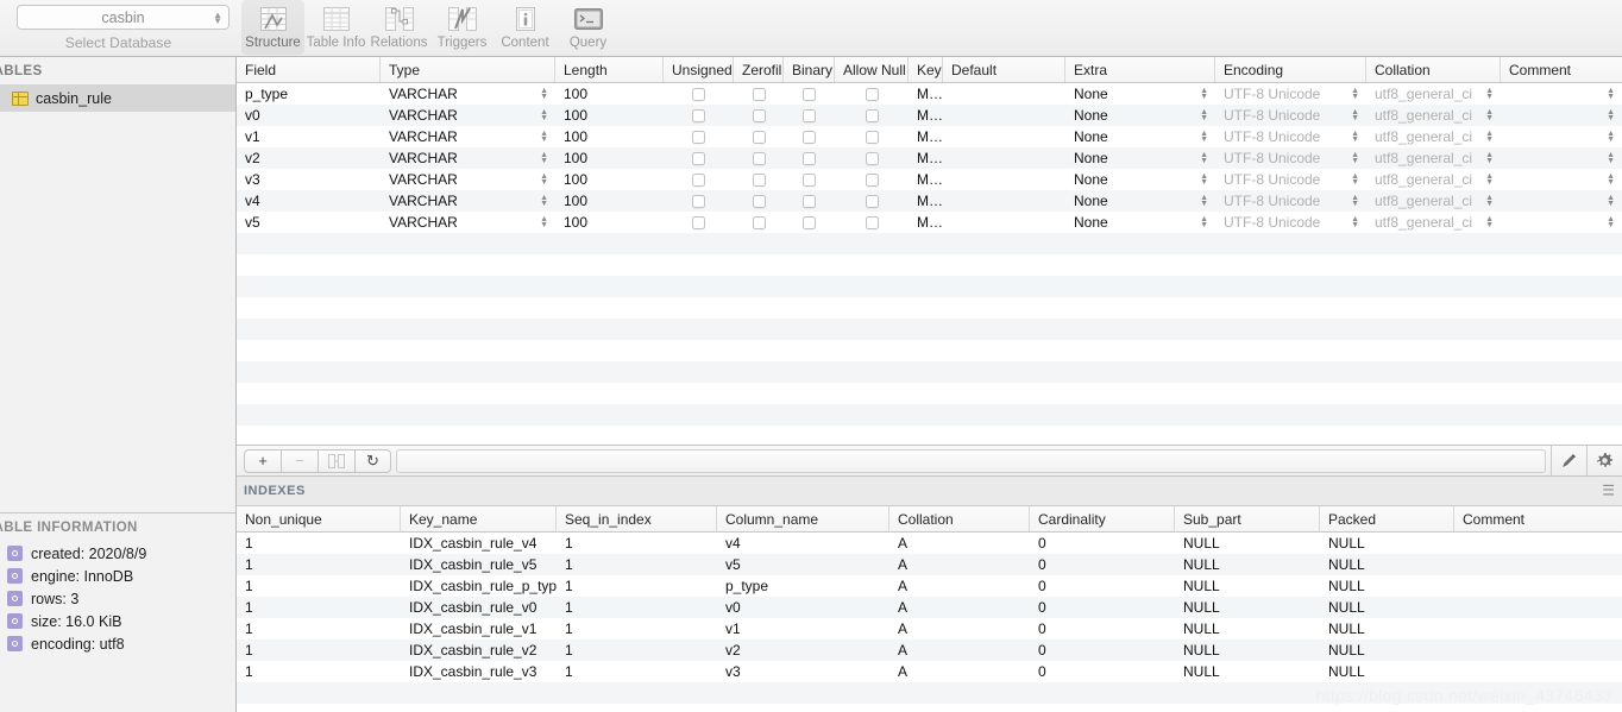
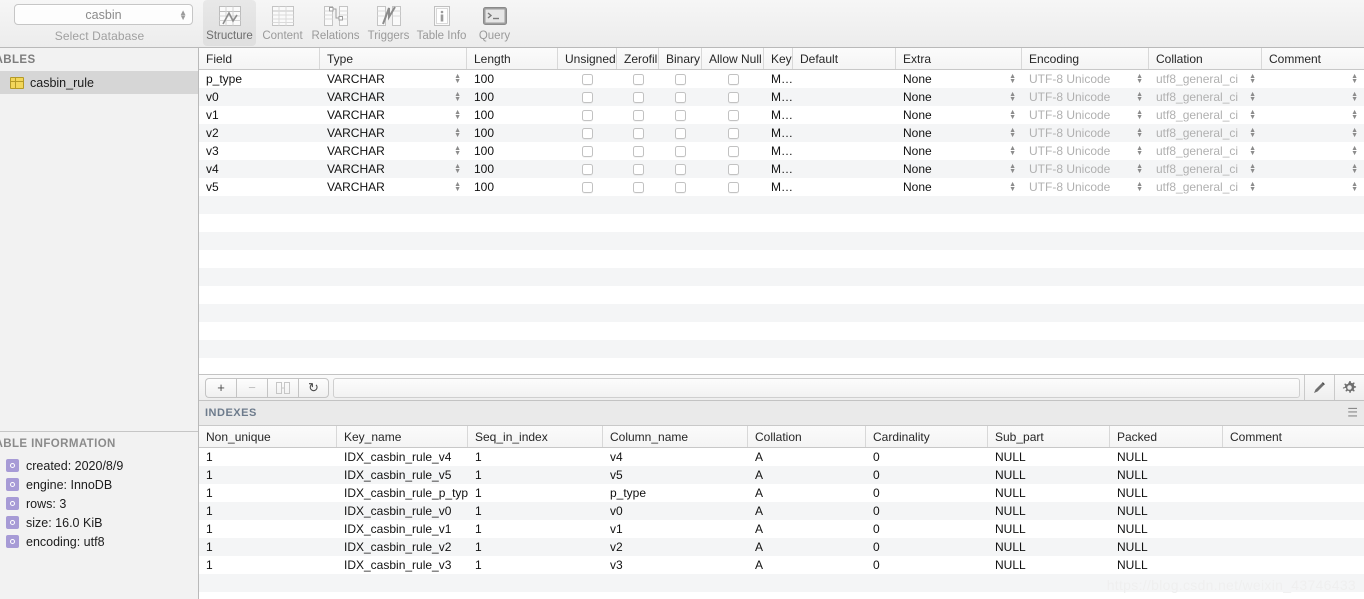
  casbin
  ▲
  ▼
  Select Database
  Structure
- Table Info
+ Content
  Relations
  Triggers
- Content
+ Table Info
  Query
  casbin_rule
  BLE INFORMATION
  created: 2020/8/9
  engine: InnoDB
  rows: 3
  size: 16.0 KiB
  encoding: utf8
  Field
  Type
  Length
  Unsigned
  Zerofill
  Binary
  Allow Null
  Key
  Default
  Extra
  Encoding
  Collation
  Comment
  p_type
  VARCHAR
  100
  M…
  None
  UTF-8 Unicode
  utf8_general_ci
  v0
  VARCHAR
  100
  M…
  None
  UTF-8 Unicode
  utf8_general_ci
  v1
  VARCHAR
  100
  M…
  None
  UTF-8 Unicode
  utf8_general_ci
  v2
  VARCHAR
  100
  M…
  None
  UTF-8 Unicode
  utf8_general_ci
  v3
  VARCHAR
  100
  M…
  None
  UTF-8 Unicode
  utf8_general_ci
  v4
  VARCHAR
  100
  M…
  None
  UTF-8 Unicode
  utf8_general_ci
  v5
  VARCHAR
  100
  M…
  None
  UTF-8 Unicode
  utf8_general_ci
  +
  −
  ↻
  INDEXES
  ☰
  Non_unique
  Key_name
  Seq_in_index
  Column_name
  Collation
  Cardinality
  Sub_part
  Packed
  Comment
  1
  IDX_casbin_rule_v4
  1
  v4
  A
  0
  NULL
  NULL
  1
  IDX_casbin_rule_v5
  1
  v5
  A
  0
  NULL
  NULL
  1
  IDX_casbin_rule_p_typ
  1
  p_type
  A
  0
  NULL
  NULL
  1
  IDX_casbin_rule_v0
  1
  v0
  A
  0
  NULL
  NULL
  1
  IDX_casbin_rule_v1
  1
  v1
  A
  0
  NULL
  NULL
  1
  IDX_casbin_rule_v2
  1
  v2
  A
  0
  NULL
  NULL
  1
  IDX_casbin_rule_v3
  1
  v3
  A
  0
  NULL
  NULL
